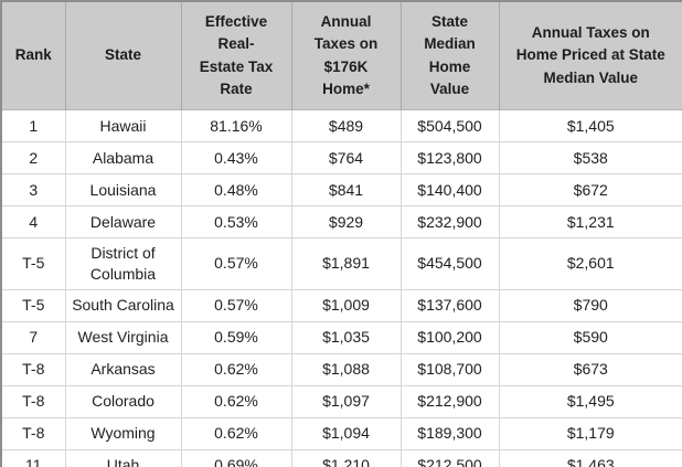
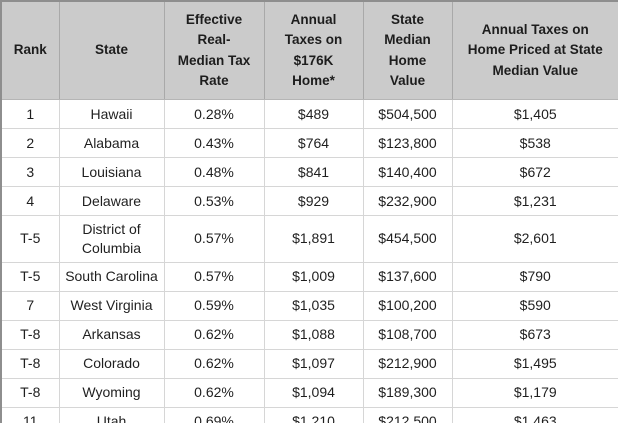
- Rank	State	Effective Real- Estate Tax Rate	Annual Taxes on $176K Home*	State Median Home Value	Annual Taxes on Home Priced at State Median Value
+ Rank	State	Effective Real- Median Tax Rate	Annual Taxes on $176K Home*	State Median Home Value	Annual Taxes on Home Priced at State Median Value
- 1	Hawaii	81.16%	$489	$504,500	$1,405
+ 1	Hawaii	0.28%	$489	$504,500	$1,405
  2	Alabama	0.43%	$764	$123,800	$538
  3	Louisiana	0.48%	$841	$140,400	$672
  4	Delaware	0.53%	$929	$232,900	$1,231
  T-5	District of Columbia	0.57%	$1,891	$454,500	$2,601
  T-5	South Carolina	0.57%	$1,009	$137,600	$790
  7	West Virginia	0.59%	$1,035	$100,200	$590
  T-8	Arkansas	0.62%	$1,088	$108,700	$673
  T-8	Colorado	0.62%	$1,097	$212,900	$1,495
  T-8	Wyoming	0.62%	$1,094	$189,300	$1,179
  11	Utah	0.69%	$1,210	$212,500	$1,463
